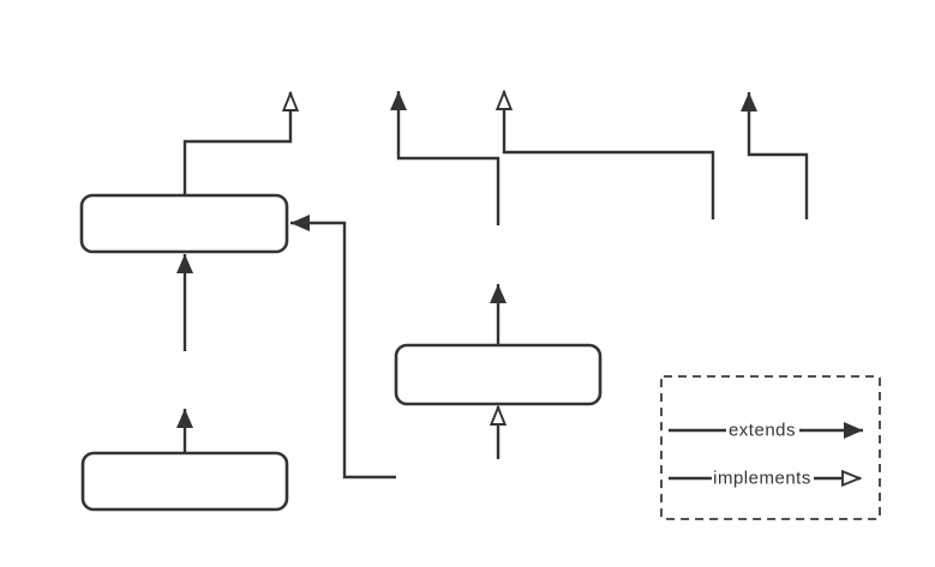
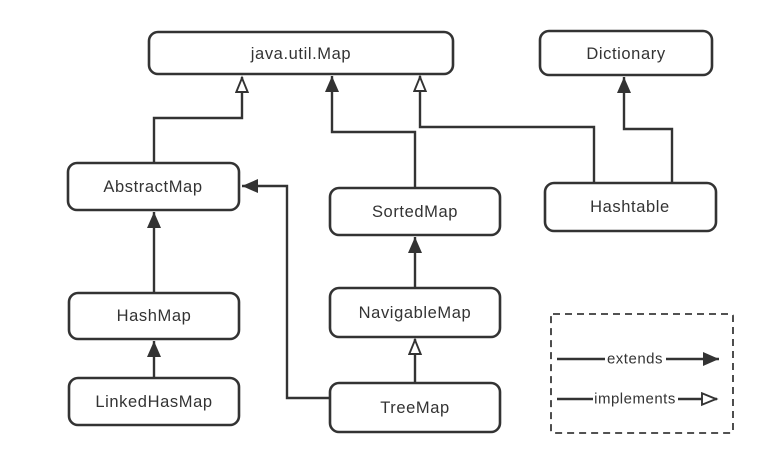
+ java.util.Map
+ Dictionary
+ AbstractMap
+ SortedMap
+ Hashtable
+ HashMap
+ NavigableMap
+ LinkedHasMap
+ TreeMap
  extends
  implements
